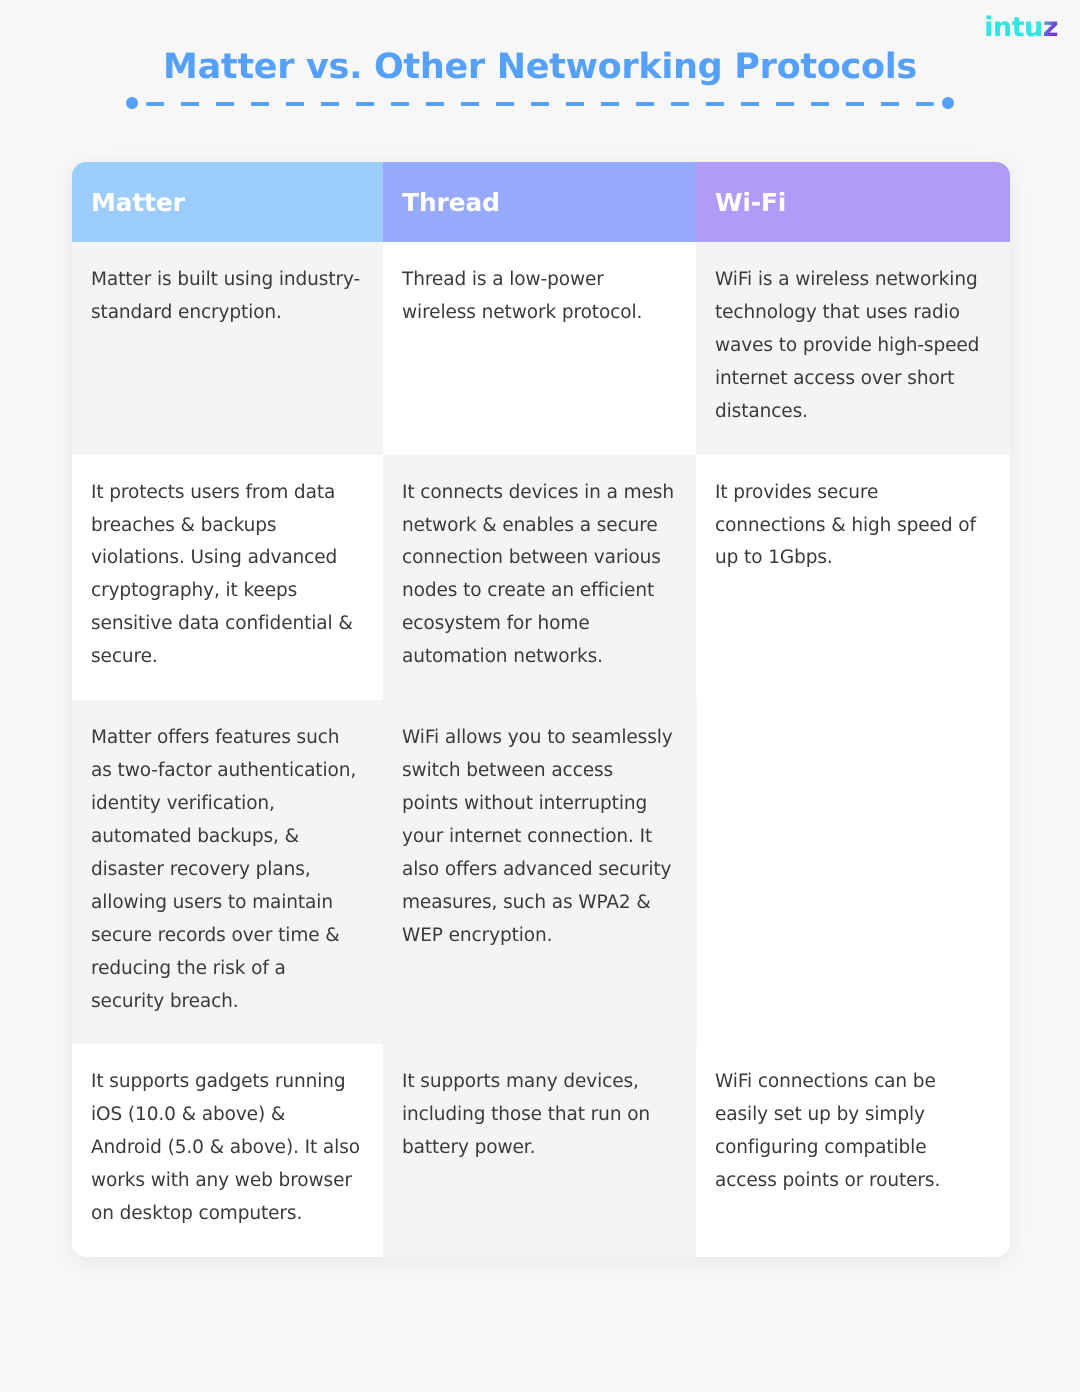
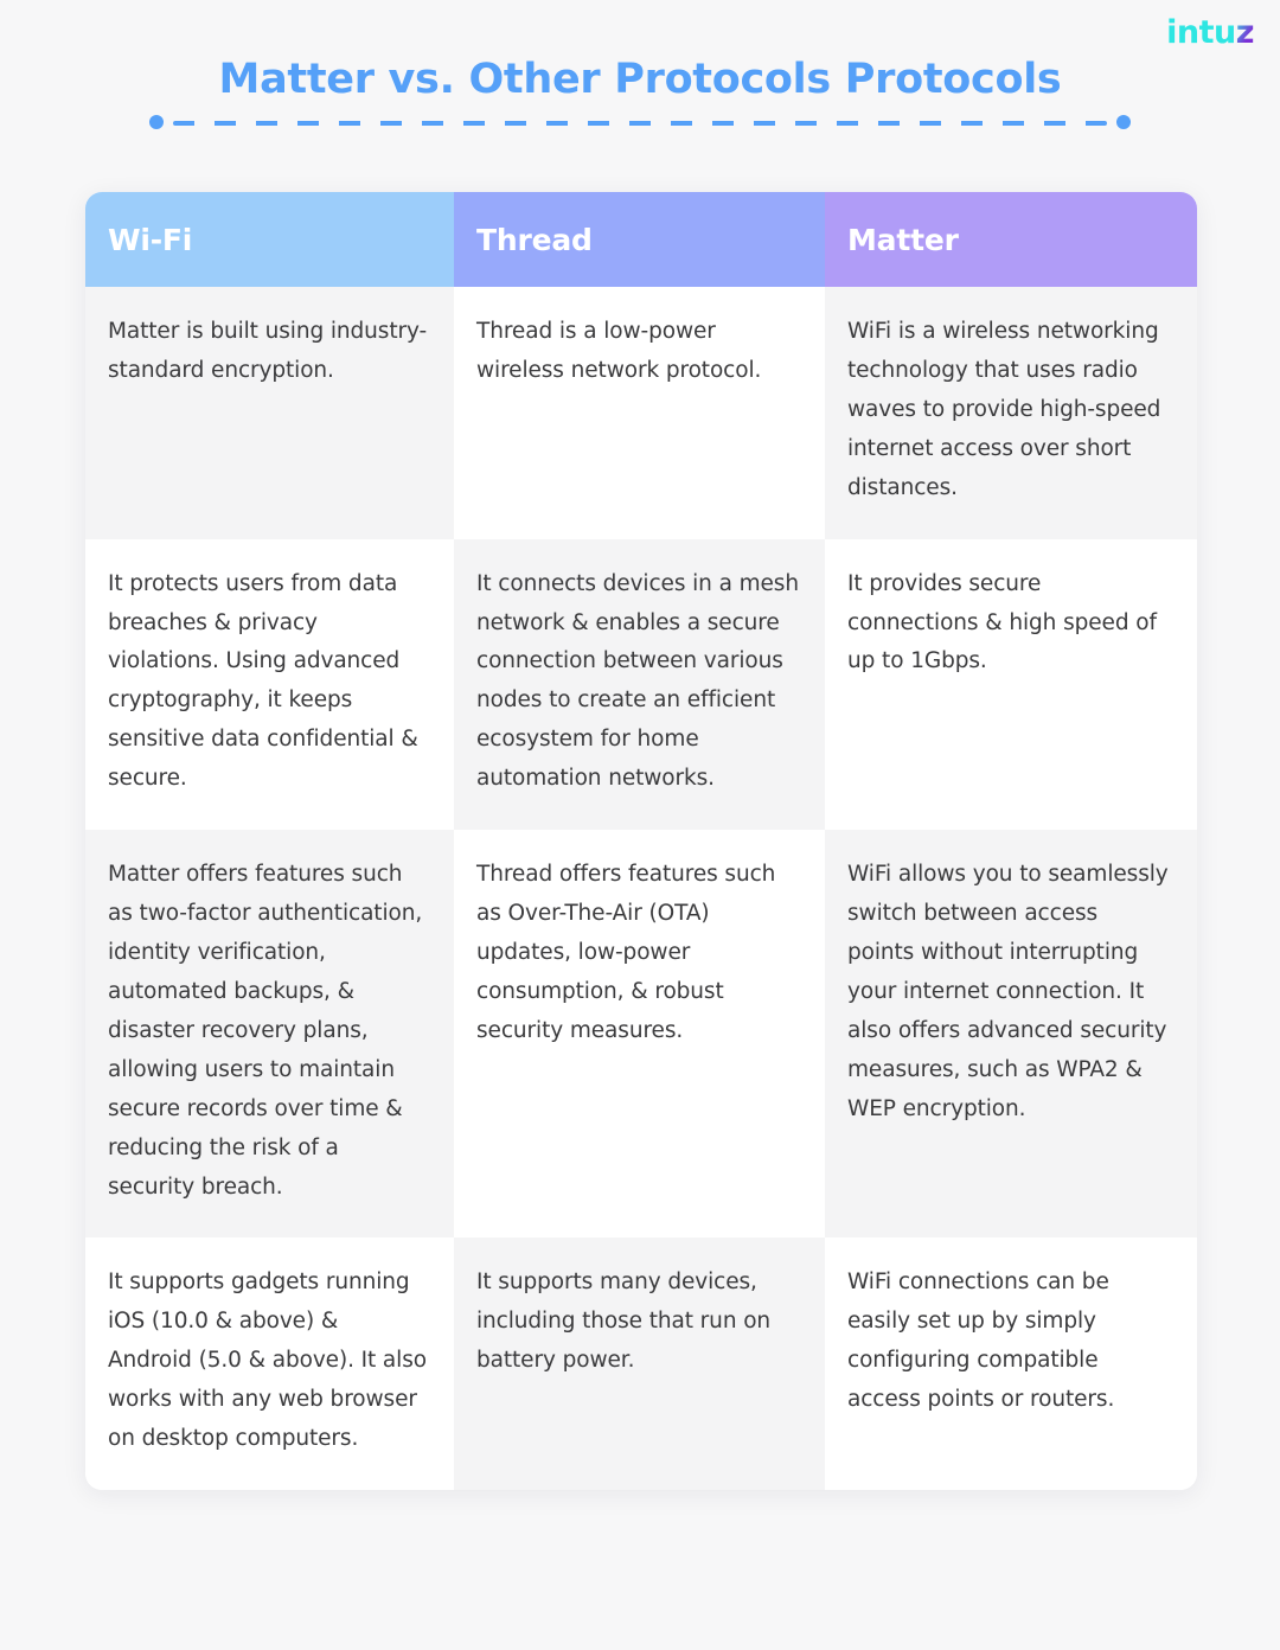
  intuz
- Matter vs. Other Networking Protocols
+ Matter vs. Other Protocols Protocols
- Matter
+ Wi-Fi
  Thread
- Wi-Fi
+ Matter
  Matter is built using industry- standard encryption.
  Thread is a low-power wireless network protocol.
  WiFi is a wireless networking technology that uses radio waves to provide high-speed internet access over short distances.
- It protects users from data breaches & backups violations. Using advanced cryptography, it keeps sensitive data confidential & secure.
+ It protects users from data breaches & privacy violations. Using advanced cryptography, it keeps sensitive data confidential & secure.
  It connects devices in a mesh network & enables a secure connection between various nodes to create an efficient ecosystem for home automation networks.
  It provides secure connections & high speed of up to 1Gbps.
  Matter offers features such as two-factor authentication, identity verification, automated backups, & disaster recovery plans, allowing users to maintain secure records over time & reducing the risk of a security breach.
+ Thread offers features such as Over-The-Air (OTA) updates, low-power consumption, & robust security measures.
  WiFi allows you to seamlessly switch between access points without interrupting your internet connection. It also offers advanced security measures, such as WPA2 & WEP encryption.
  It supports gadgets running iOS (10.0 & above) & Android (5.0 & above). It also works with any web browser on desktop computers.
  It supports many devices, including those that run on battery power.
  WiFi connections can be easily set up by simply configuring compatible access points or routers.
